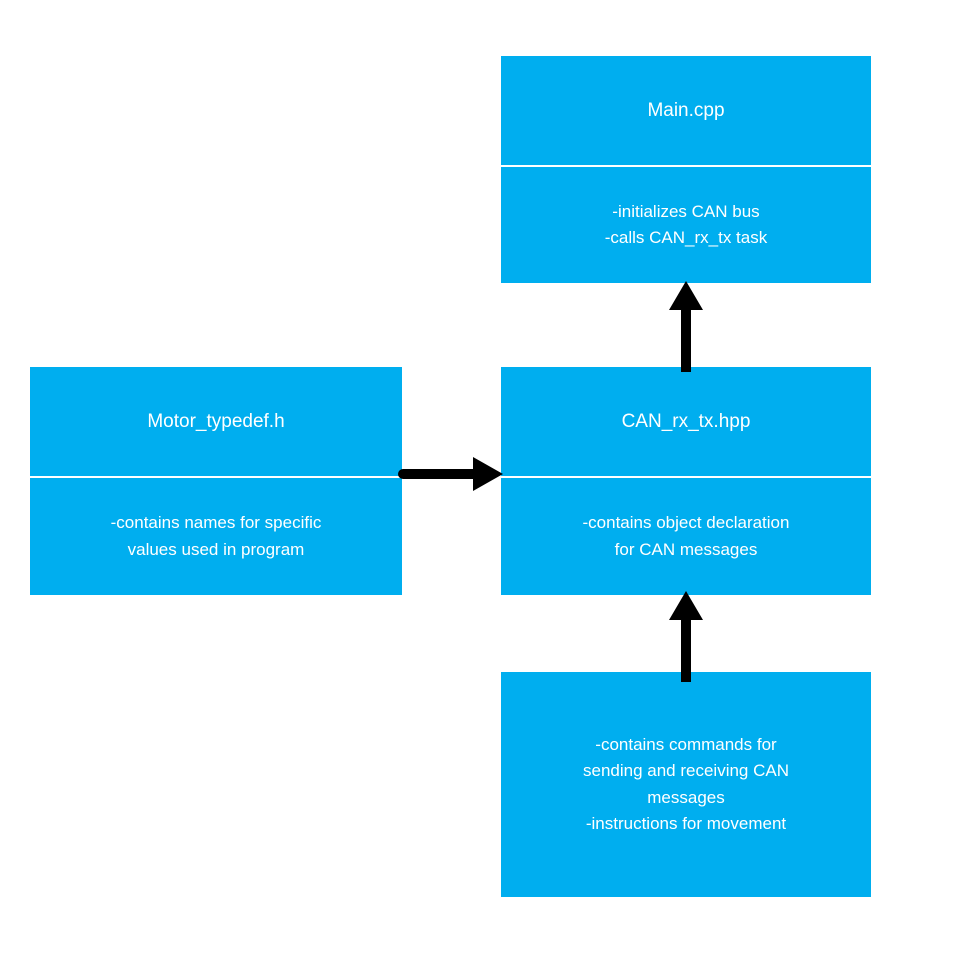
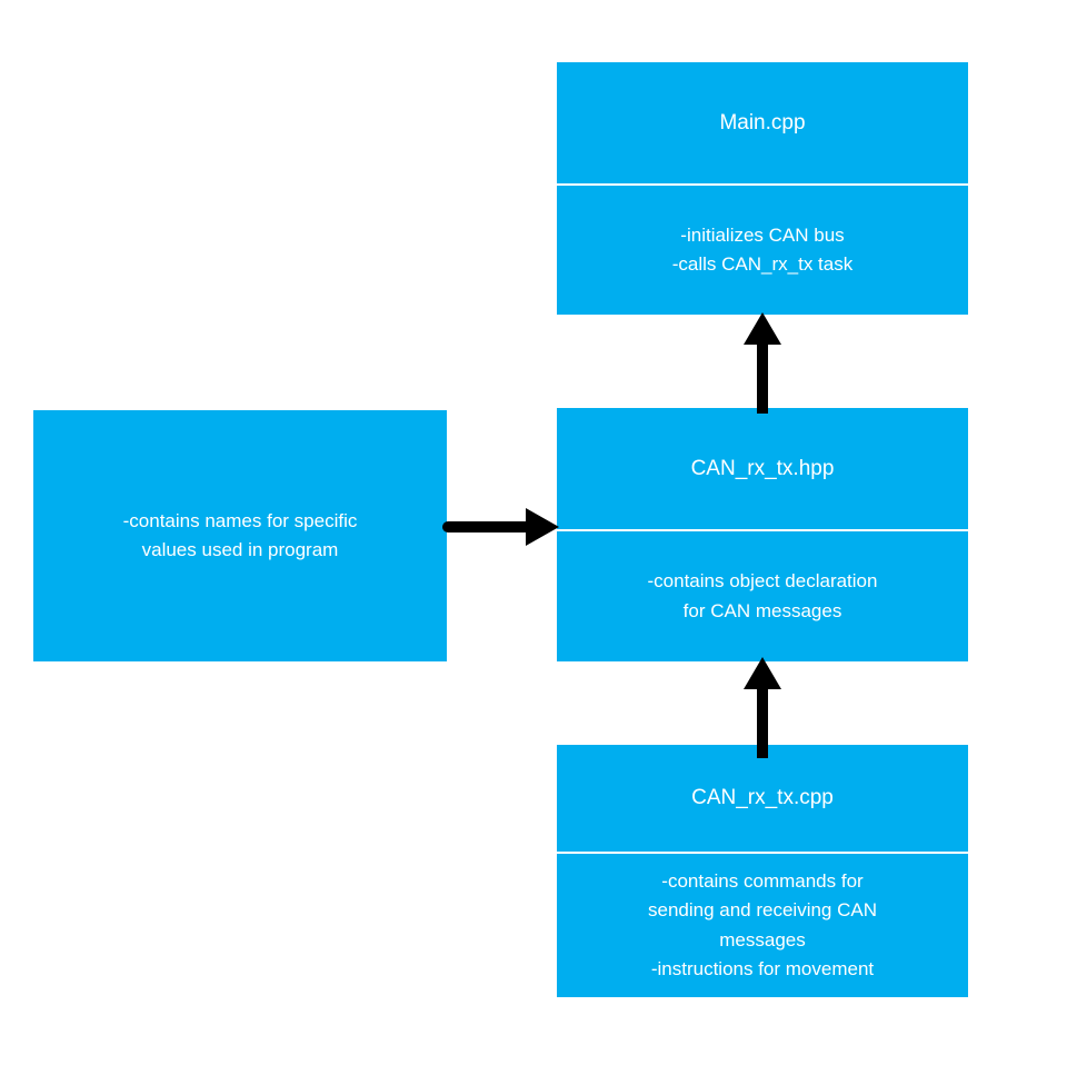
  Main.cpp
  -initializes CAN bus
  -calls CAN_rx_tx task
- Motor_typedef.h
  -contains names for specific
  values used in program
  CAN_rx_tx.hpp
  -contains object declaration
  for CAN messages
+ CAN_rx_tx.cpp
  -contains commands for
  sending and receiving CAN
  messages
  -instructions for movement
